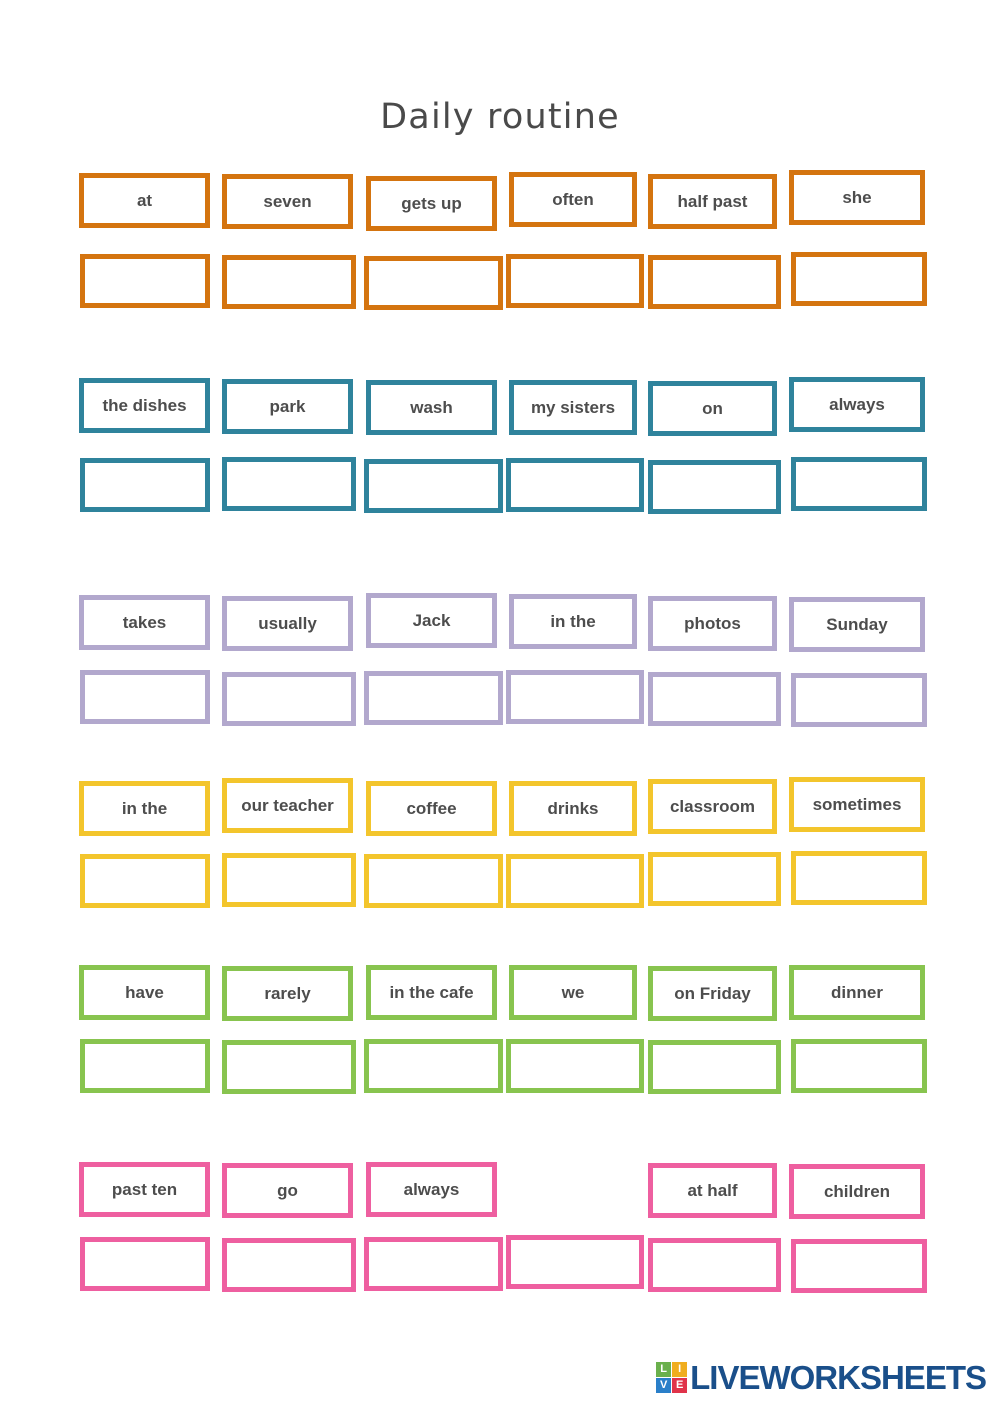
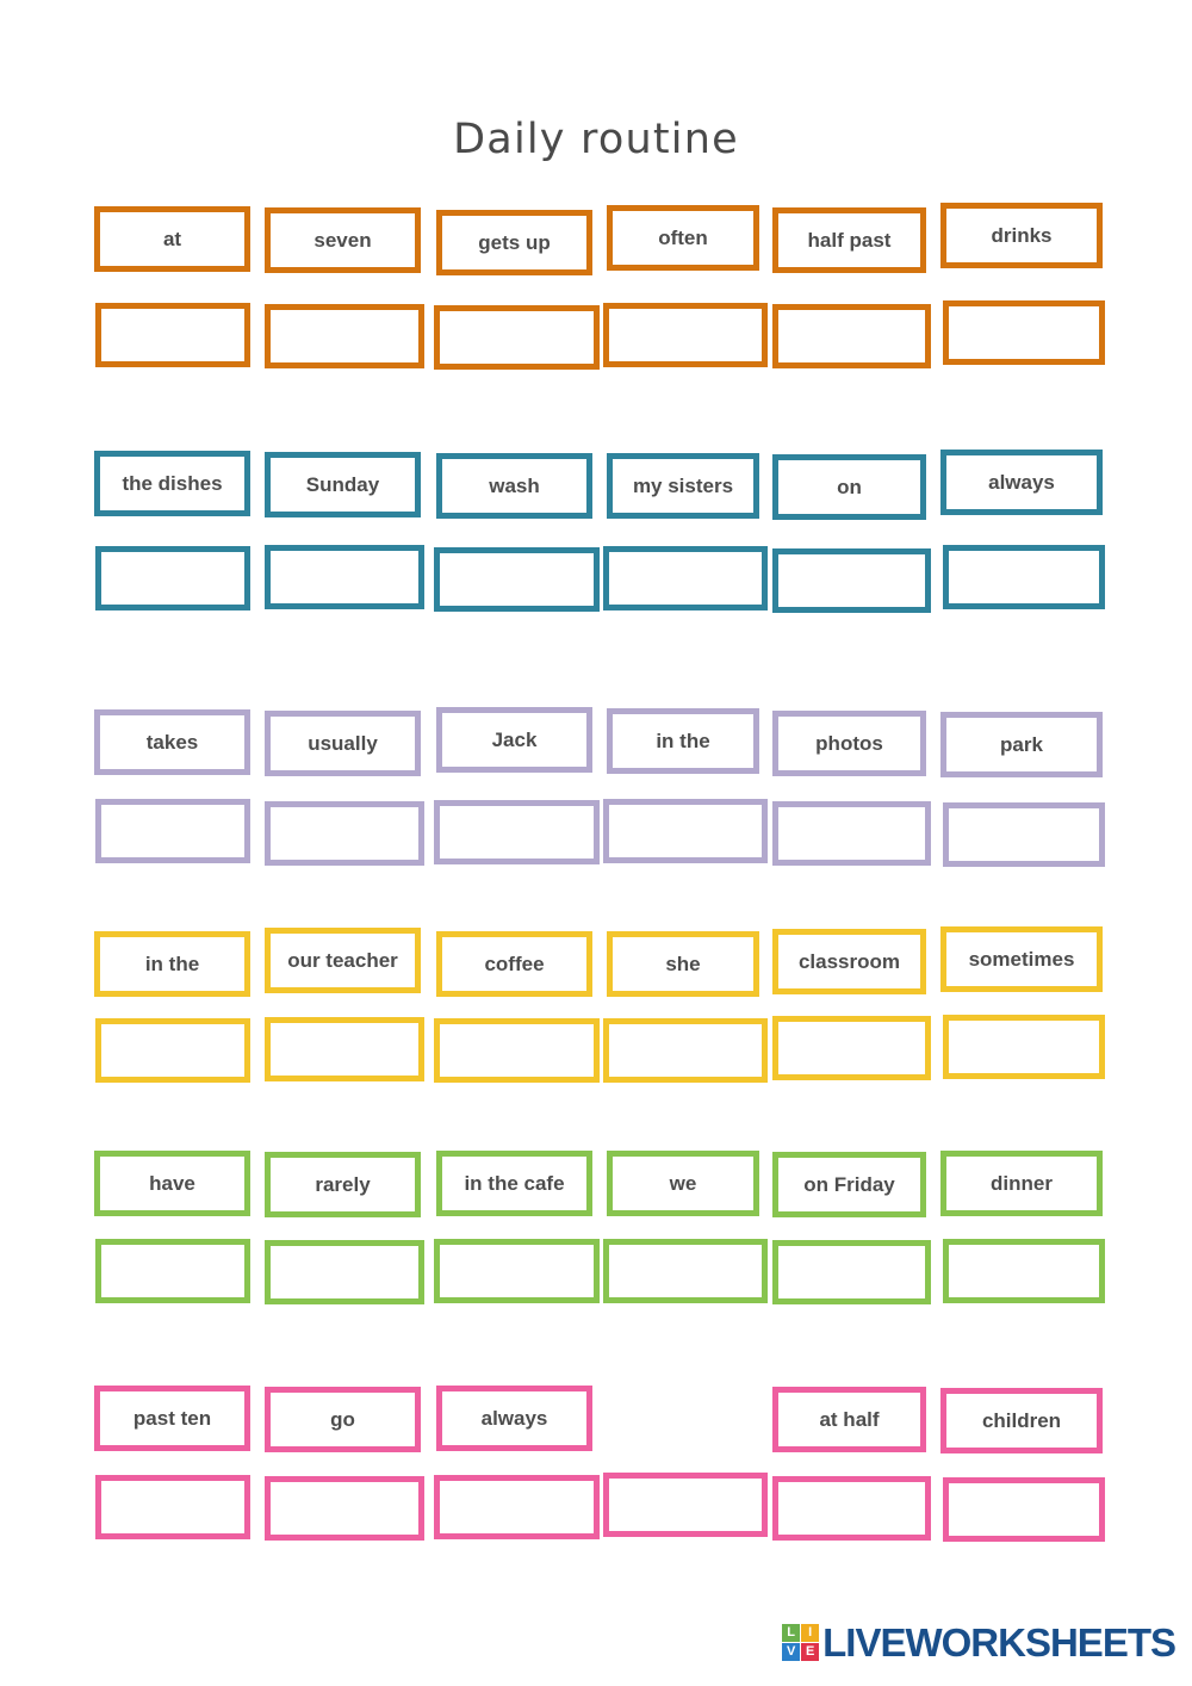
  Daily routine
  at
  seven
  gets up
  often
  half past
- she
+ drinks
  the dishes
- park
+ Sunday
  wash
  my sisters
  on
  always
  takes
  usually
  Jack
  in the
  photos
- Sunday
+ park
  in the
  our teacher
  coffee
- drinks
+ she
  classroom
  sometimes
  have
  rarely
  in the cafe
  we
  on Friday
  dinner
  past ten
  go
  always
  at half
  children
  L
  I
  V
  E
  LIVEWORKSHEETS
